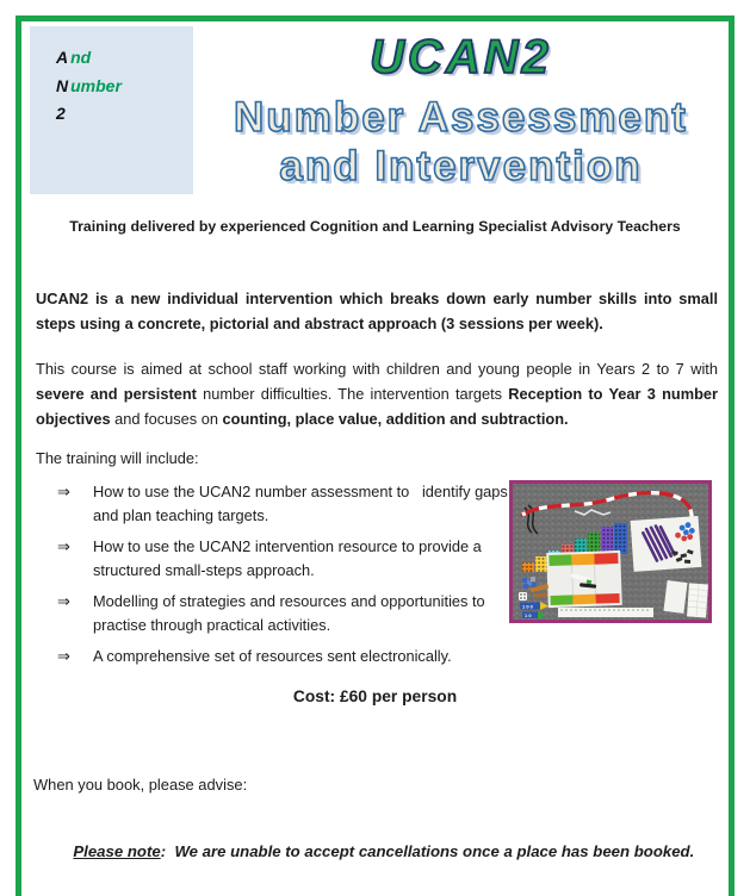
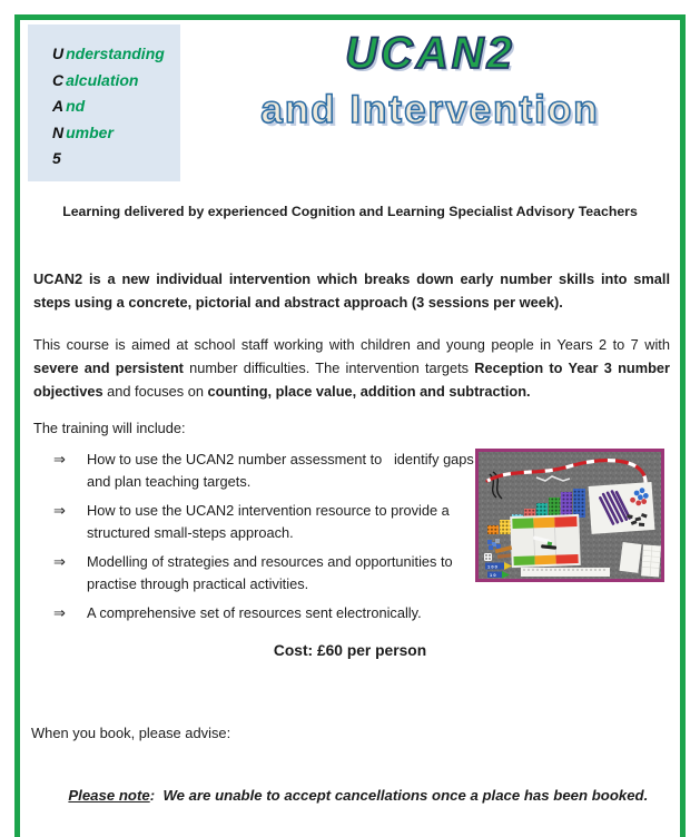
+ U nderstanding
+ C alculation
  A nd
  N umber
- 2
+ 5
  UCAN2
- Number Assessment
  and Intervention
- Training delivered by experienced Cognition and Learning Specialist Advisory Teachers
+ Learning delivered by experienced Cognition and Learning Specialist Advisory Teachers
  UCAN2 is a new individual intervention which breaks down early number skills into small steps using a concrete, pictorial and abstract approach (3 sessions per week).
  This course is aimed at school staff working with children and young people in Years 2 to 7 with severe and persistent number difficulties. The intervention targets Reception to Year 3 number objectives and focuses on counting, place value, addition and subtraction.
  The training will include:
  ⇒
  How to use the UCAN2 number assessment to identify gaps and plan teaching targets.
  ⇒
  How to use the UCAN2 intervention resource to provide a structured small-steps approach.
  ⇒
  Modelling of strategies and resources and opportunities to practise through practical activities.
  ⇒
  A comprehensive set of resources sent electronically.
  Cost: £60 per person
  When you book, please advise:
  Please note: We are unable to accept cancellations once a place has been booked.
